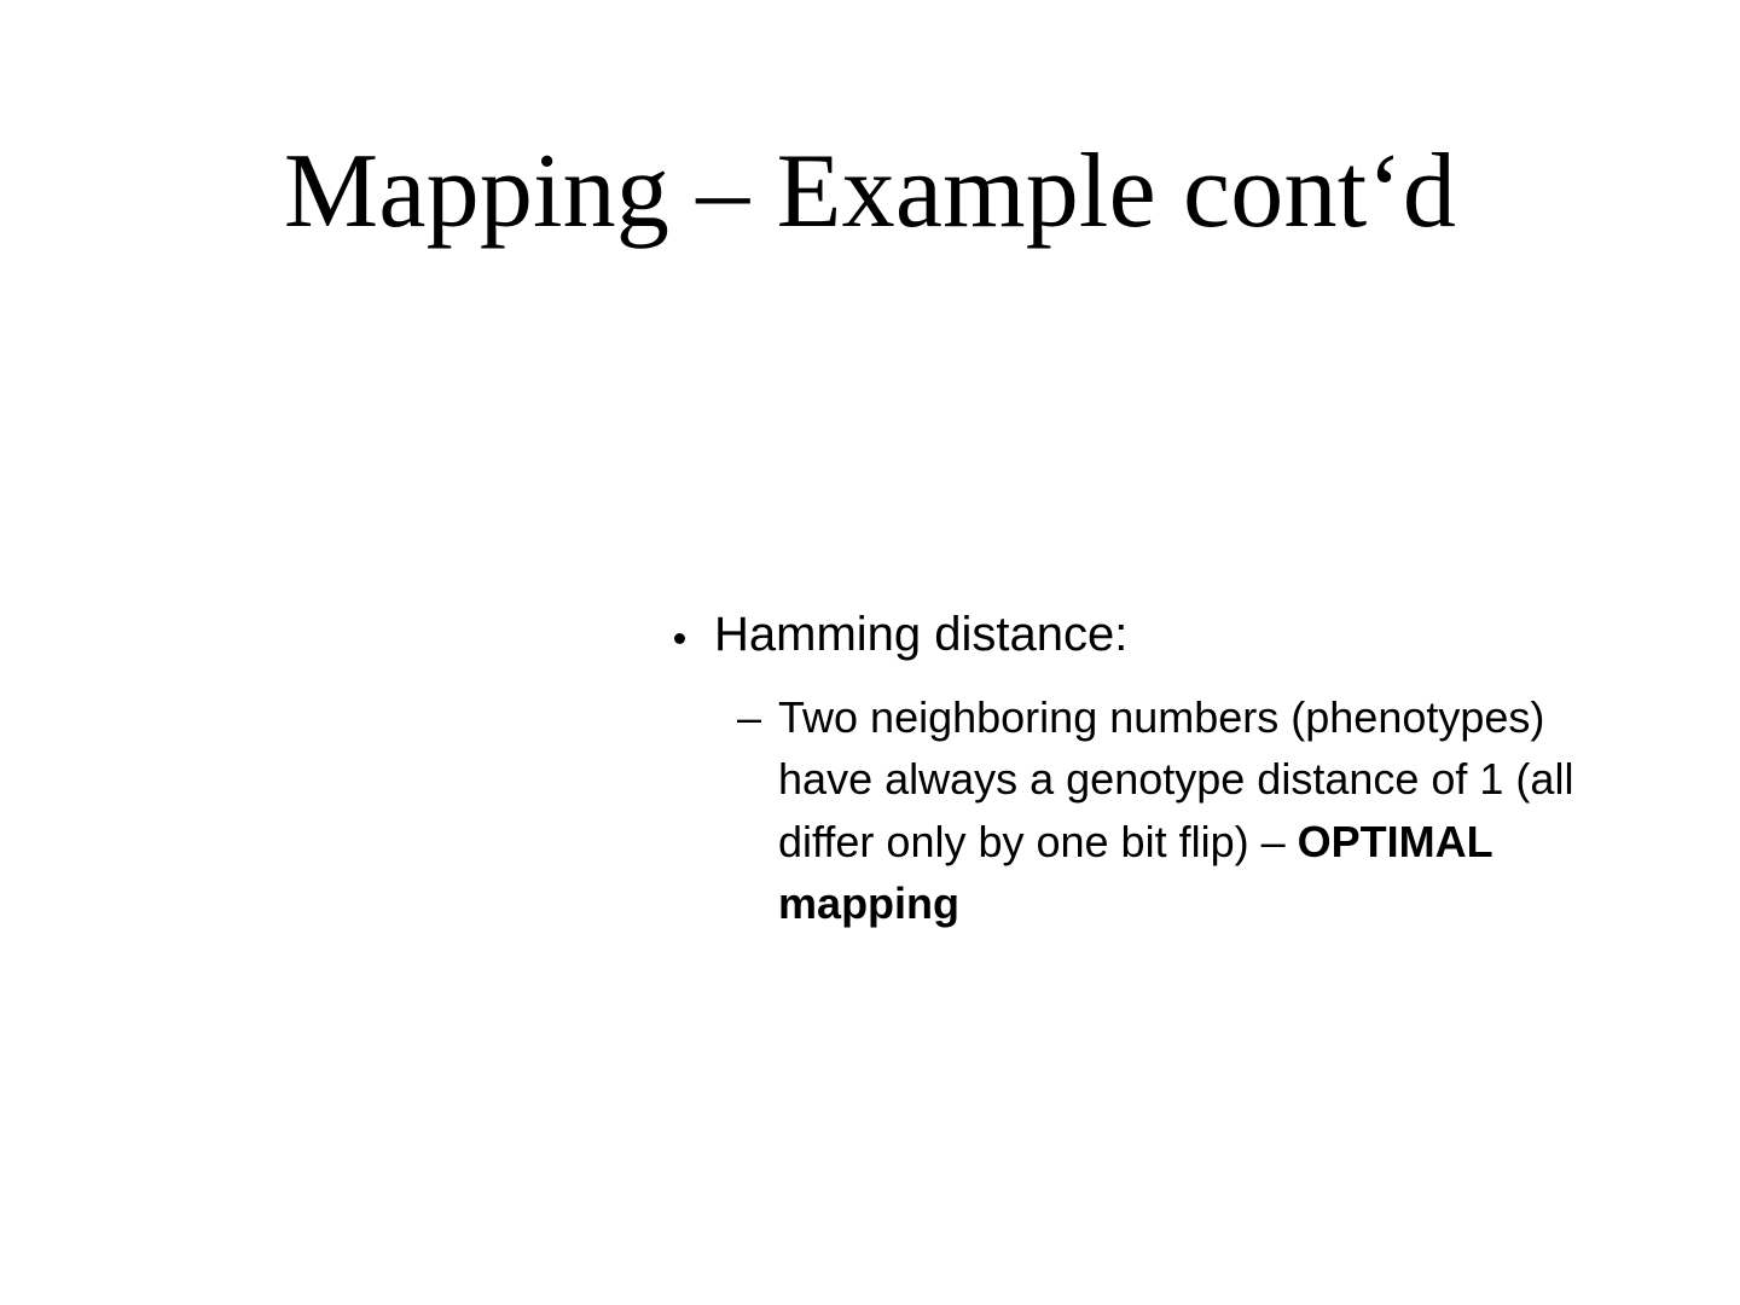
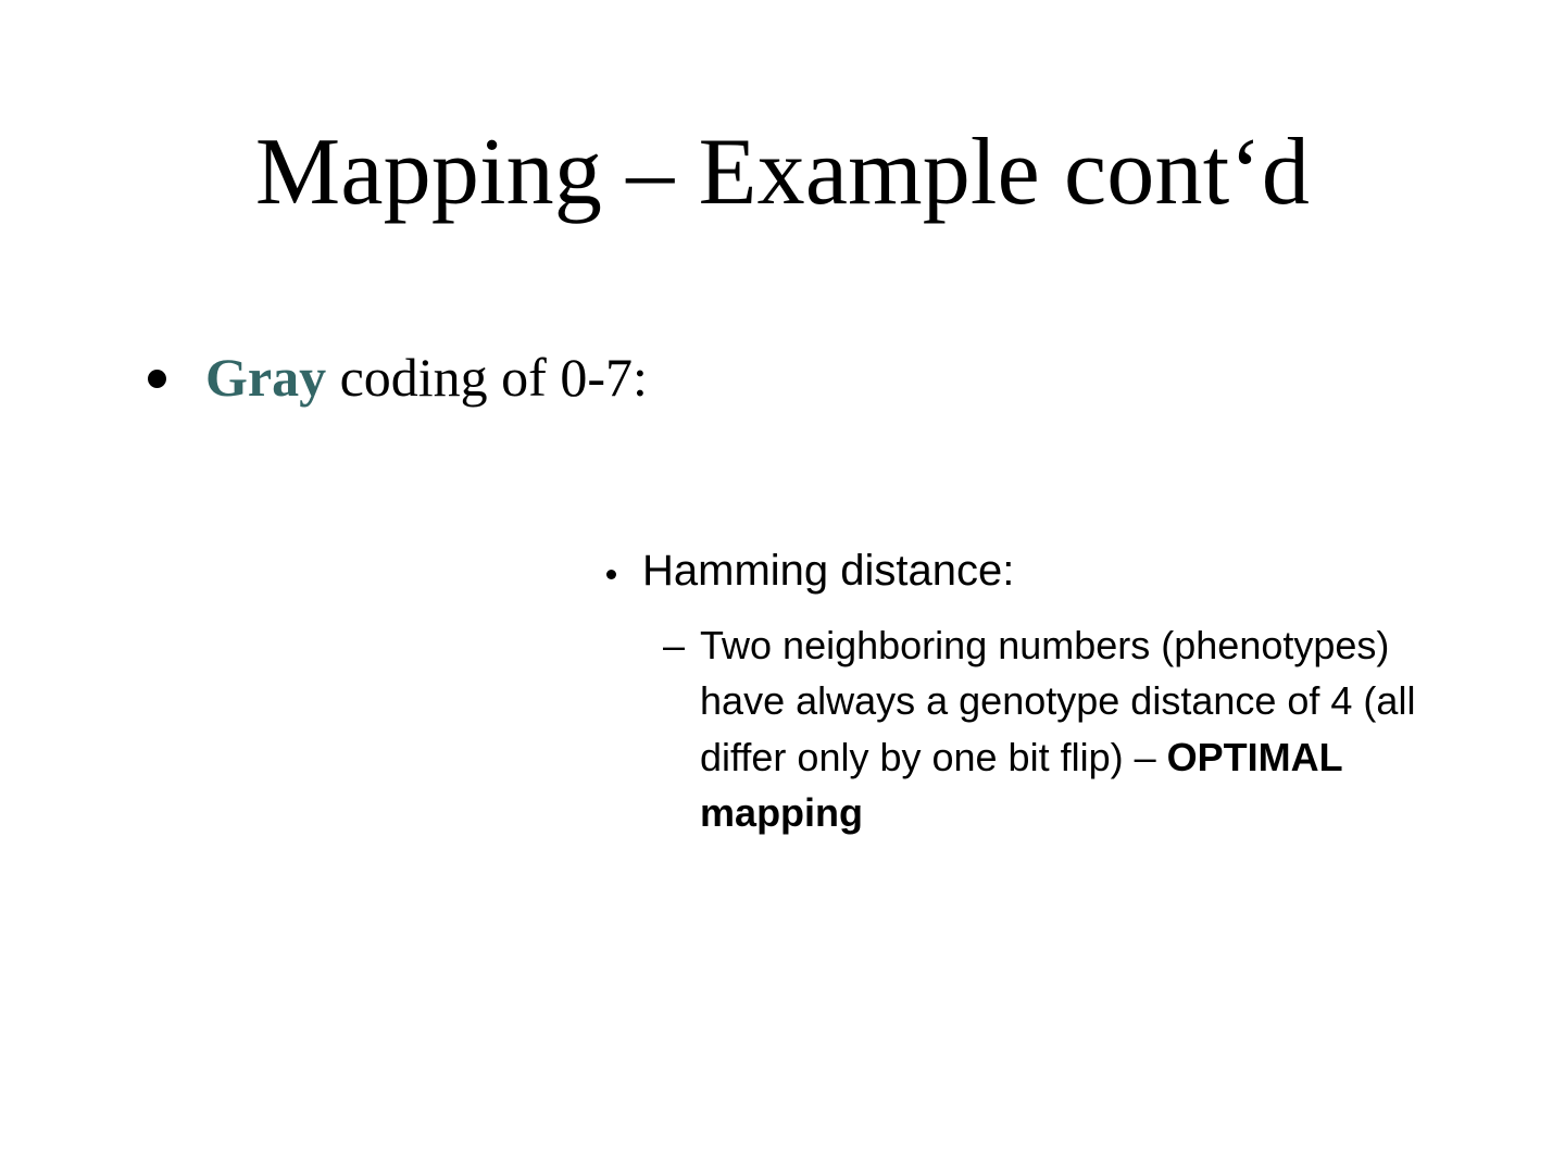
  Mapping – Example cont‘d
+ Gray coding of 0-7:
  Hamming distance:
  –
- Two neighboring numbers (phenotypes) have always a genotype distance of 1 (all differ only by one bit flip) – OPTIMAL mapping
+ Two neighboring numbers (phenotypes) have always a genotype distance of 4 (all differ only by one bit flip) – OPTIMAL mapping
